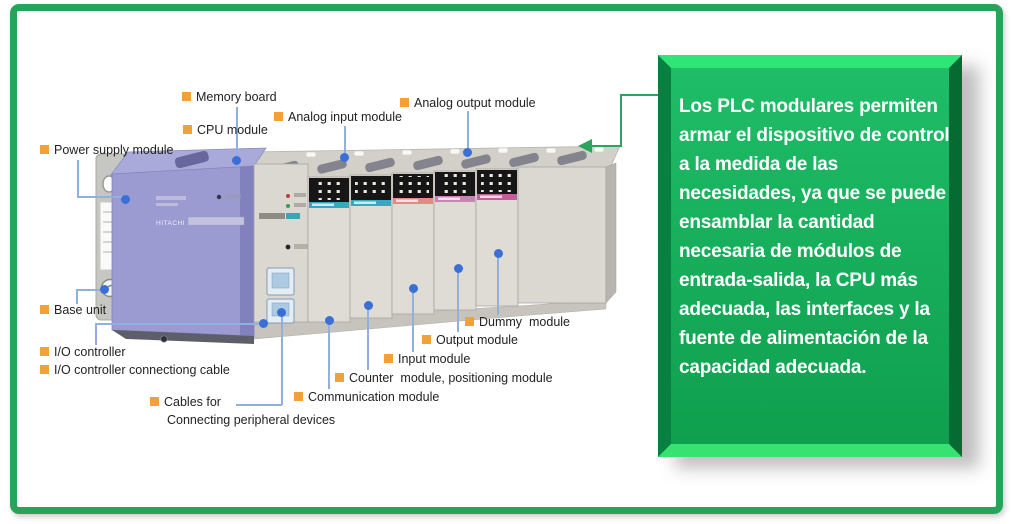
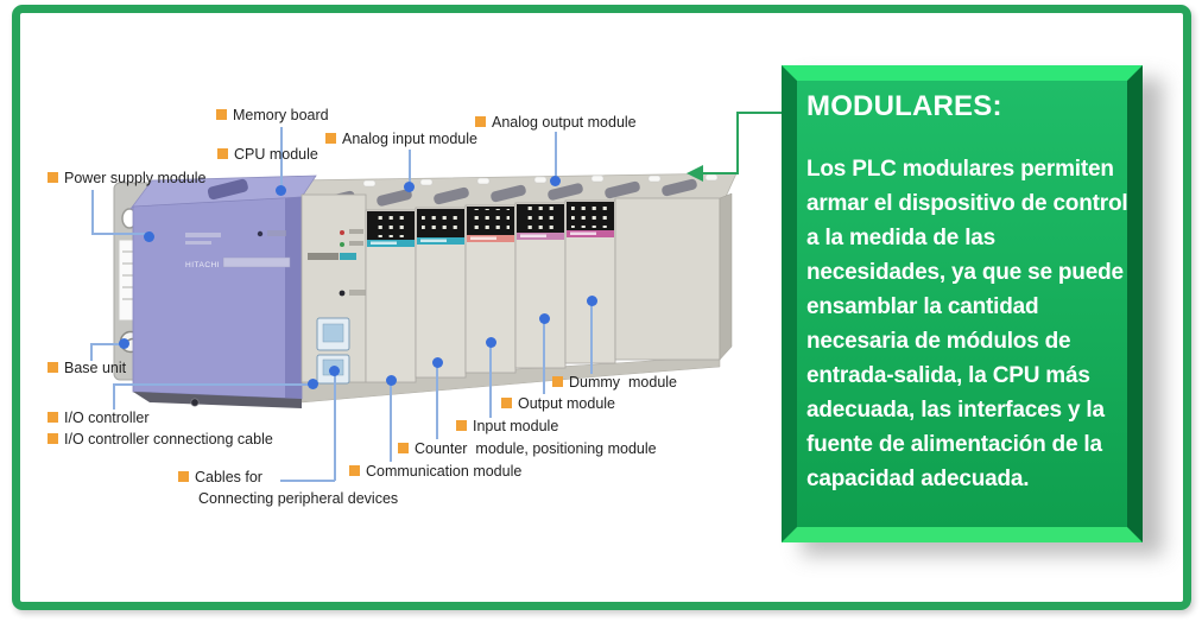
  Memory board
  CPU module
  Analog input module
  Analog output module
  Power supply module
  Base unit
  I/O controller
  I/O controller connectiong cable
  Cables for
  Connecting peripheral devices
  Communication module
  Counter module, positioning module
  Input module
  Output module
  Dummy module
+ MODULARES:
  Los PLC modulares permiten
  armar el dispositivo de control
  a la medida de las
  necesidades, ya que se puede
  ensamblar la cantidad
  necesaria de módulos de
  entrada-salida, la CPU más
  adecuada, las interfaces y la
  fuente de alimentación de la
  capacidad adecuada.
